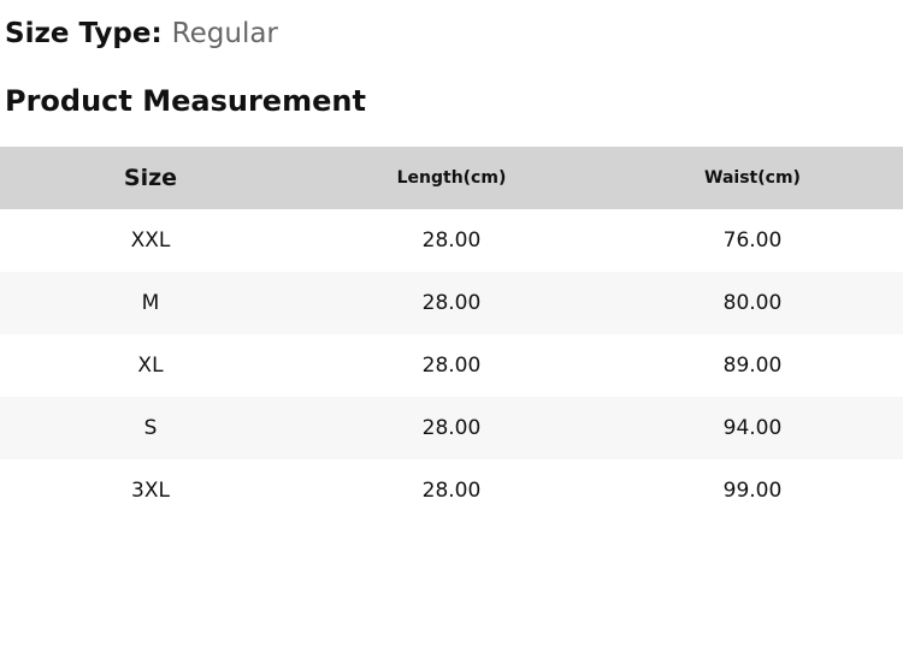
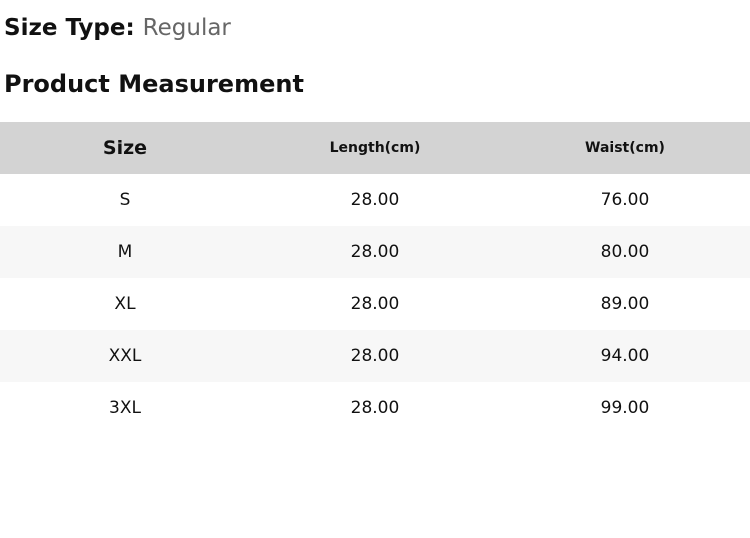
  Size Type: Regular
  Product Measurement
  Size	Length(cm)	Waist(cm)
- XXL	28.00	76.00
+ S	28.00	76.00
  M	28.00	80.00
  XL	28.00	89.00
- S	28.00	94.00
+ XXL	28.00	94.00
  3XL	28.00	99.00
